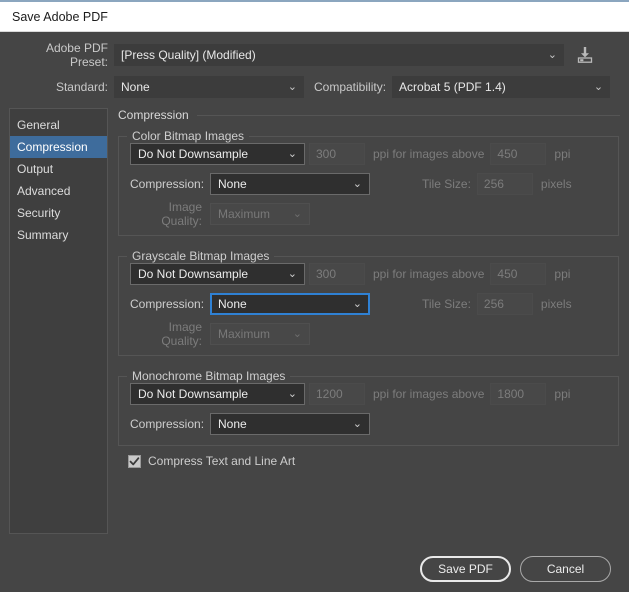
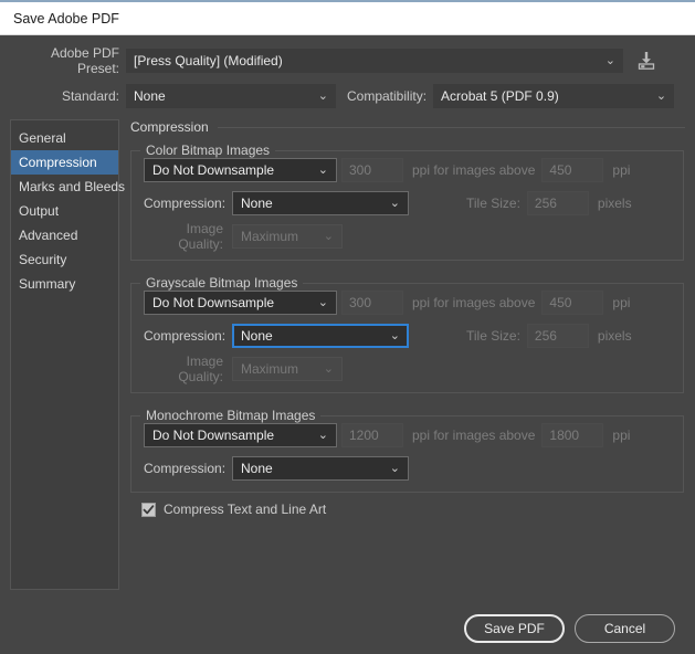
  Save Adobe PDF
  Adobe PDF Preset:
  [Press Quality] (Modified)
  ⌄
  Standard:
  None
  ⌄
  Compatibility:
- Acrobat 5 (PDF 1.4)
+ Acrobat 5 (PDF 0.9)
  ⌄
  General
  Compression
+ Marks and Bleeds
  Output
  Advanced
  Security
  Summary
  Compression
  Color Bitmap Images
  Do Not Downsample
  ⌄
  300
  ppi for images above
  450
  ppi
  Compression:
  None
  ⌄
  Tile Size:
  256
  pixels
  Image Quality:
  Maximum
  ⌄
  Grayscale Bitmap Images
  Do Not Downsample
  ⌄
  300
  ppi for images above
  450
  ppi
  Compression:
  None
  ⌄
  Tile Size:
  256
  pixels
  Image Quality:
  Maximum
  ⌄
  Monochrome Bitmap Images
  Do Not Downsample
  ⌄
  1200
  ppi for images above
  1800
  ppi
  Compression:
  None
  ⌄
  Compress Text and Line Art
  Save PDF
  Cancel
